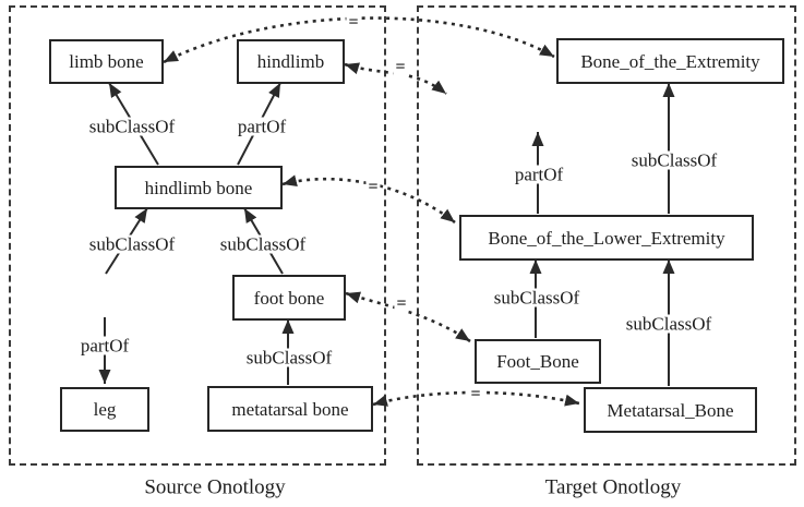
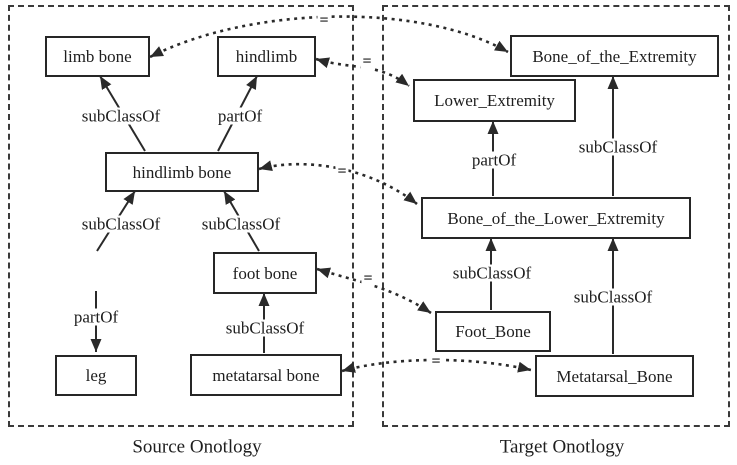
  limb bone
  hindlimb
  hindlimb bone
  foot bone
  leg
  metatarsal bone
  Bone_of_the_Extremity
+ Lower_Extremity
  Bone_of_the_Lower_Extremity
  Foot_Bone
  Metatarsal_Bone
  subClassOf
  partOf
  subClassOf
  subClassOf
  partOf
  subClassOf
  partOf
  subClassOf
  subClassOf
  subClassOf
  =
  =
  =
  =
  =
  Source Onotlogy
  Target Onotlogy
